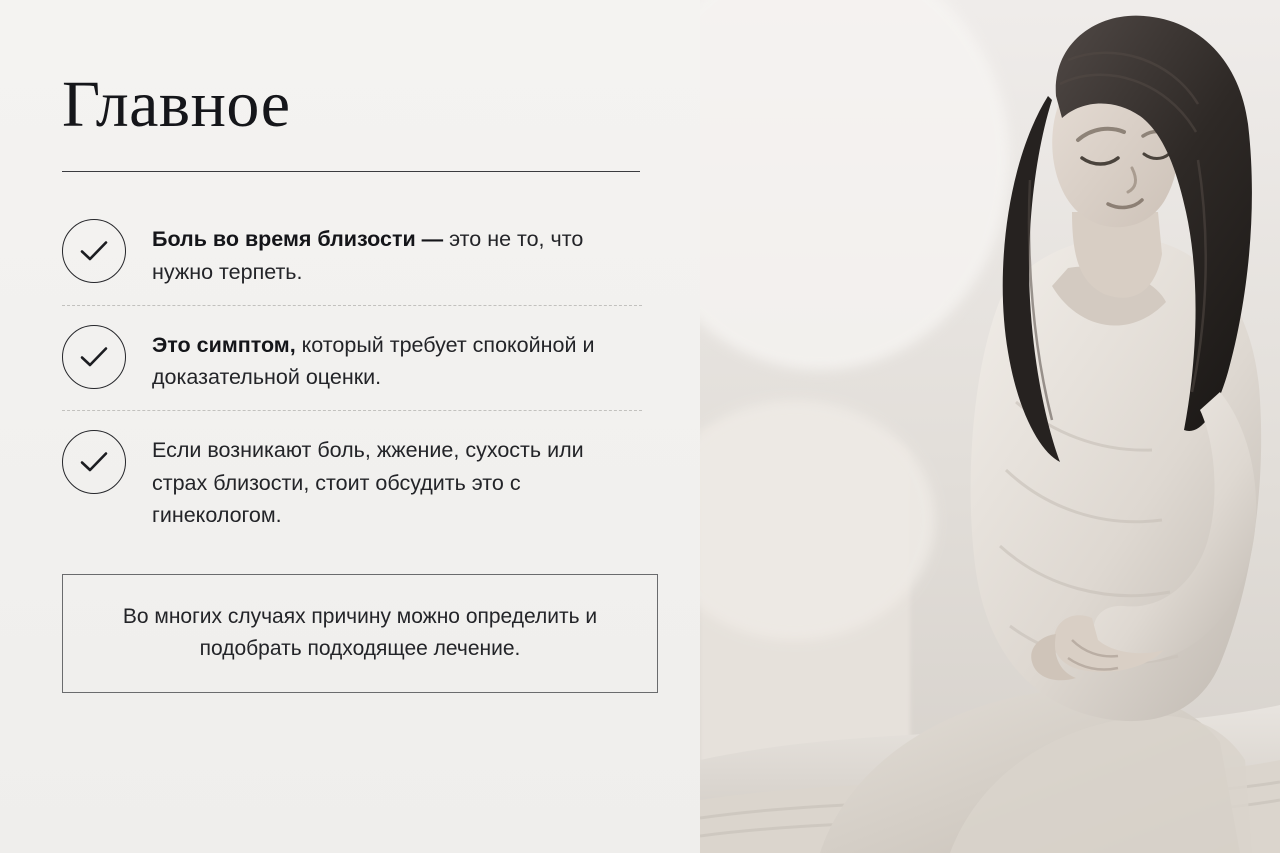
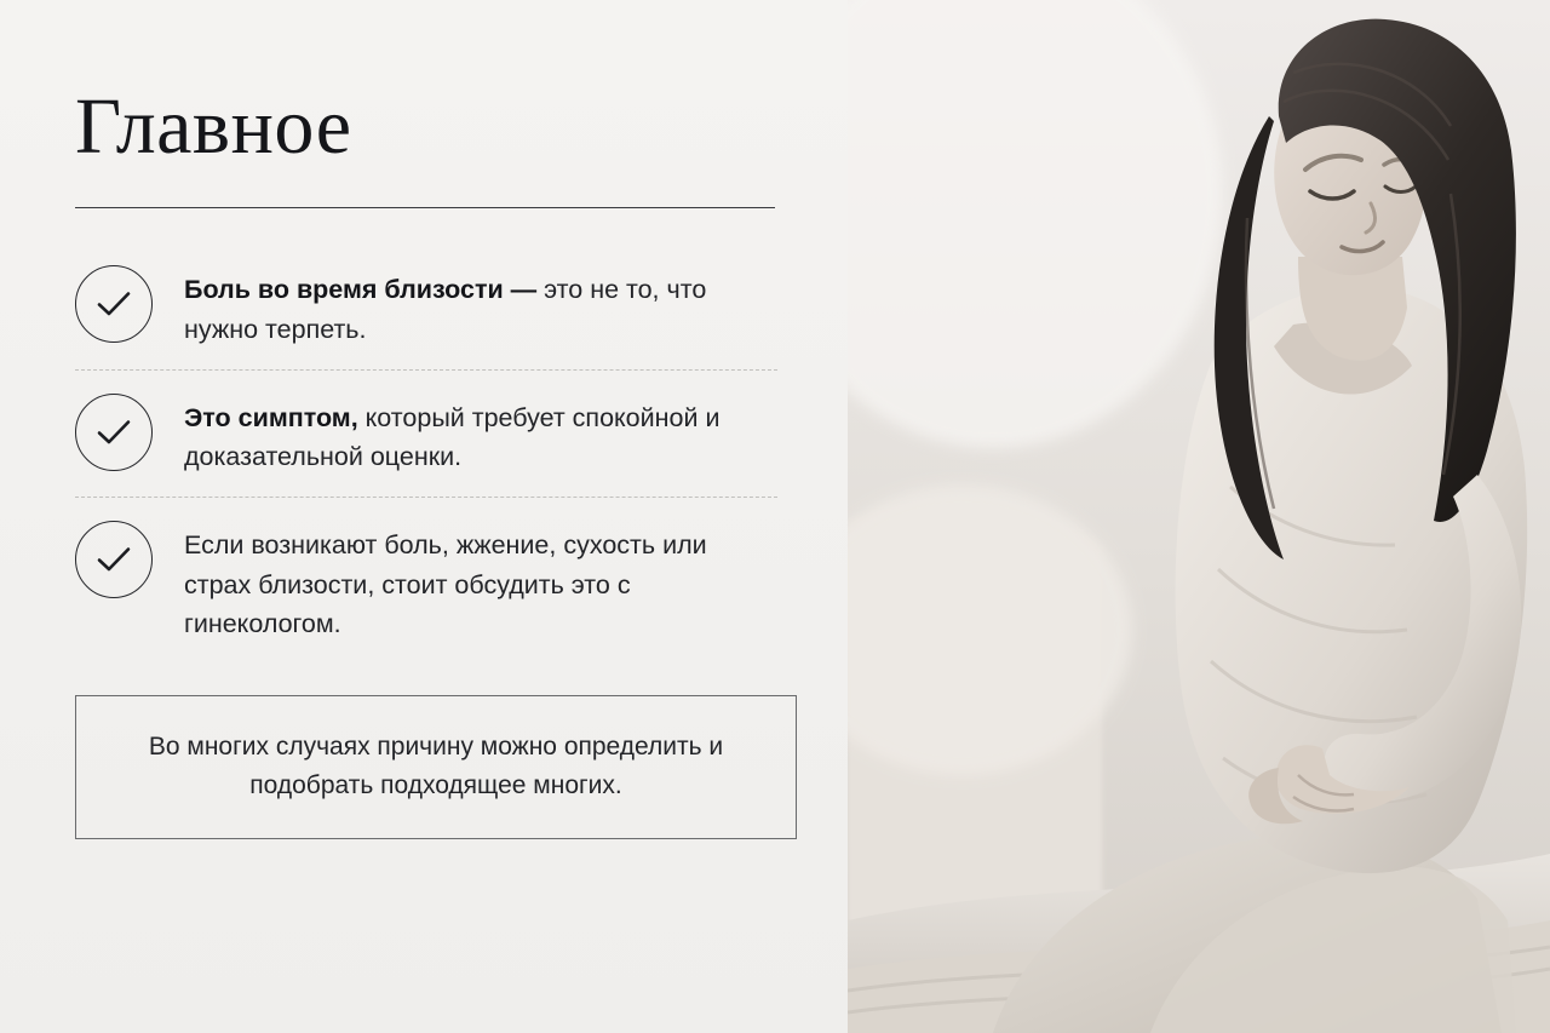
  Главное
  Боль во время близости — это не то, что нужно терпеть.
  Это симптом, который требует спокойной и доказательной оценки.
  Если возникают боль, жжение, сухость или страх близости, стоит обсудить это с гинекологом.
- Во многих случаях причину можно определить и подобрать подходящее лечение.
+ Во многих случаях причину можно определить и подобрать подходящее многих.
